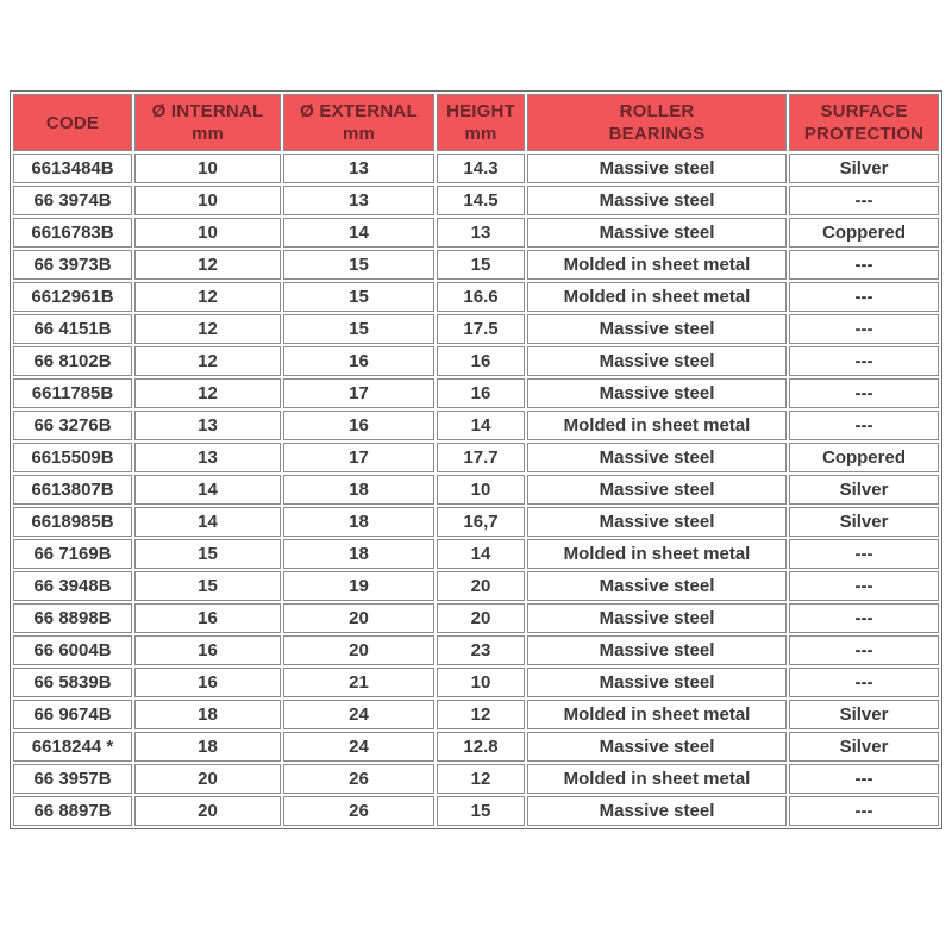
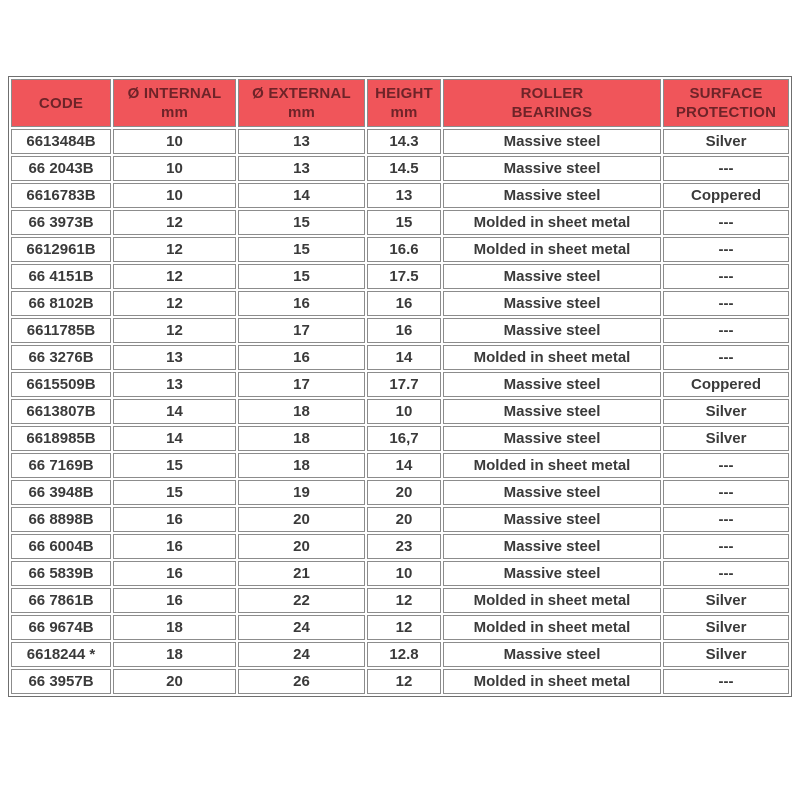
  CODE	Ø INTERNAL mm	Ø EXTERNAL mm	HEIGHT mm	ROLLER BEARINGS	SURFACE PROTECTION
  6613484B	10	13	14.3	Massive steel	Silver
- 66 3974B	10	13	14.5	Massive steel	---
+ 66 2043B	10	13	14.5	Massive steel	---
  6616783B	10	14	13	Massive steel	Coppered
  66 3973B	12	15	15	Molded in sheet metal	---
  6612961B	12	15	16.6	Molded in sheet metal	---
  66 4151B	12	15	17.5	Massive steel	---
  66 8102B	12	16	16	Massive steel	---
  6611785B	12	17	16	Massive steel	---
  66 3276B	13	16	14	Molded in sheet metal	---
  6615509B	13	17	17.7	Massive steel	Coppered
  6613807B	14	18	10	Massive steel	Silver
  6618985B	14	18	16,7	Massive steel	Silver
  66 7169B	15	18	14	Molded in sheet metal	---
  66 3948B	15	19	20	Massive steel	---
  66 8898B	16	20	20	Massive steel	---
  66 6004B	16	20	23	Massive steel	---
  66 5839B	16	21	10	Massive steel	---
+ 66 7861B	16	22	12	Molded in sheet metal	Silver
  66 9674B	18	24	12	Molded in sheet metal	Silver
  6618244 *	18	24	12.8	Massive steel	Silver
  66 3957B	20	26	12	Molded in sheet metal	---
- 66 8897B	20	26	15	Massive steel	---
